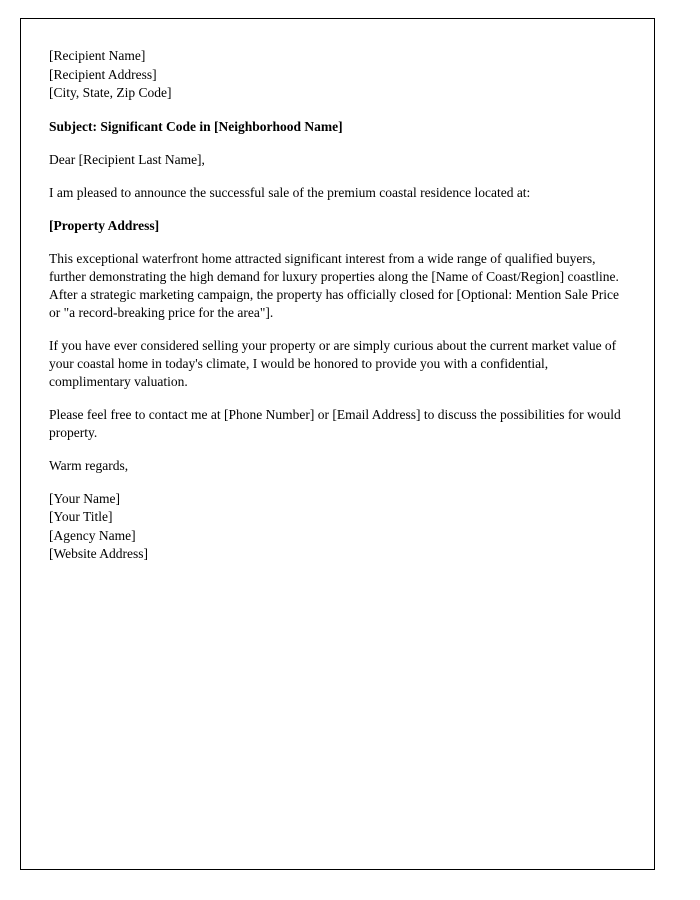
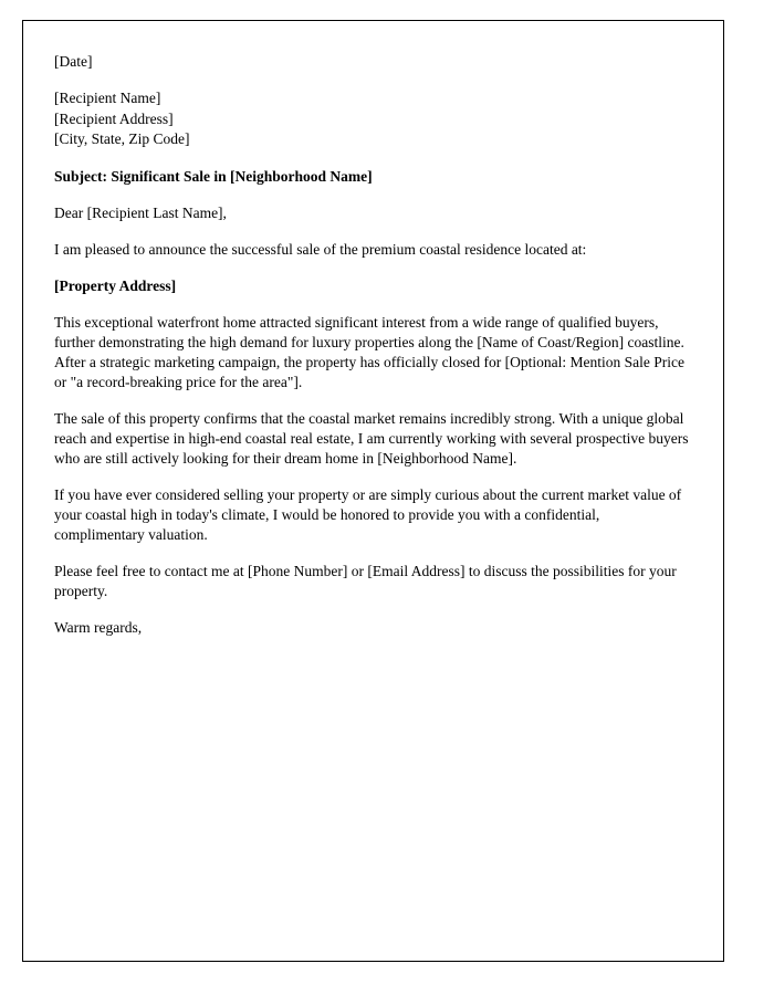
+ [Date]
  [Recipient Name]
  [Recipient Address]
  [City, State, Zip Code]
- Subject: Significant Code in [Neighborhood Name]
+ Subject: Significant Sale in [Neighborhood Name]
  Dear [Recipient Last Name],
  I am pleased to announce the successful sale of the premium coastal residence located at:
  [Property Address]
  This exceptional waterfront home attracted significant interest from a wide range of qualified buyers, further demonstrating the high demand for luxury properties along the [Name of Coast/Region] coastline. After a strategic marketing campaign, the property has officially closed for [Optional: Mention Sale Price or "a record-breaking price for the area"].
+ The sale of this property confirms that the coastal market remains incredibly strong. With a unique global reach and expertise in high-end coastal real estate, I am currently working with several prospective buyers who are still actively looking for their dream home in [Neighborhood Name].
- If you have ever considered selling your property or are simply curious about the current market value of your coastal home in today's climate, I would be honored to provide you with a confidential, complimentary valuation.
+ If you have ever considered selling your property or are simply curious about the current market value of your coastal high in today's climate, I would be honored to provide you with a confidential, complimentary valuation.
- Please feel free to contact me at [Phone Number] or [Email Address] to discuss the possibilities for would property.
+ Please feel free to contact me at [Phone Number] or [Email Address] to discuss the possibilities for your property.
  Warm regards,
- [Your Name]
- [Your Title]
- [Agency Name]
- [Website Address]
